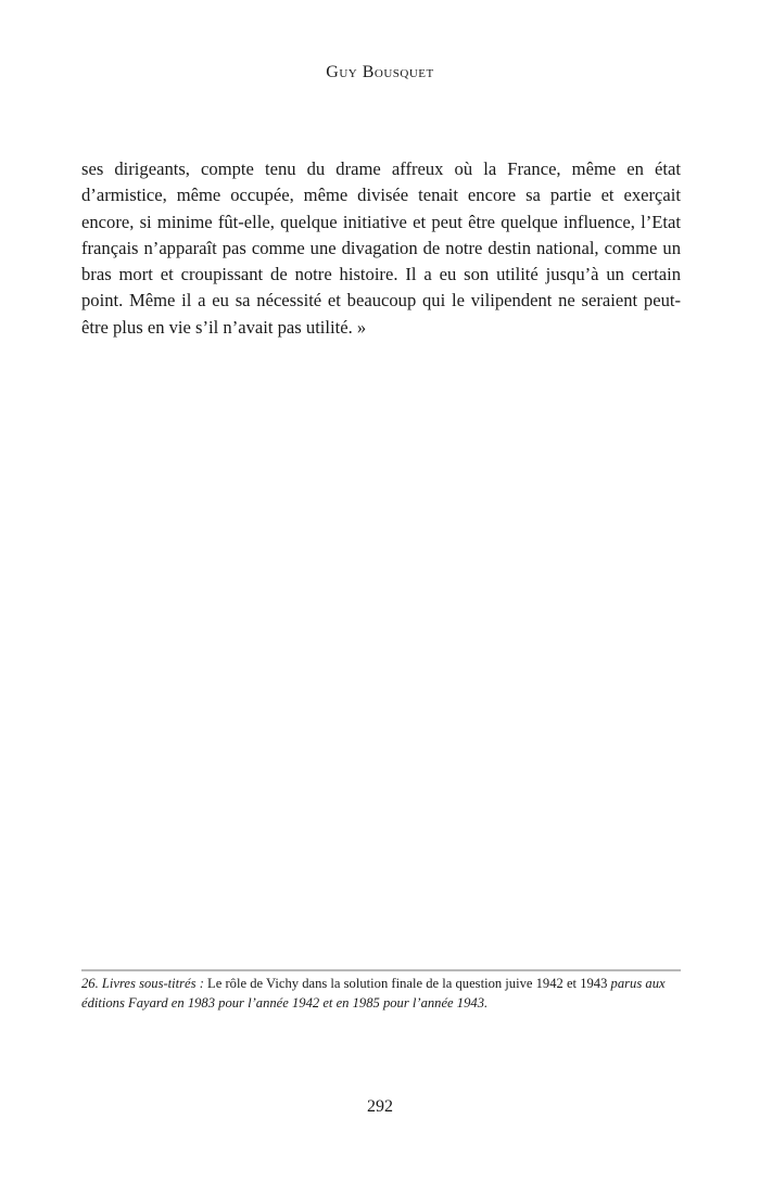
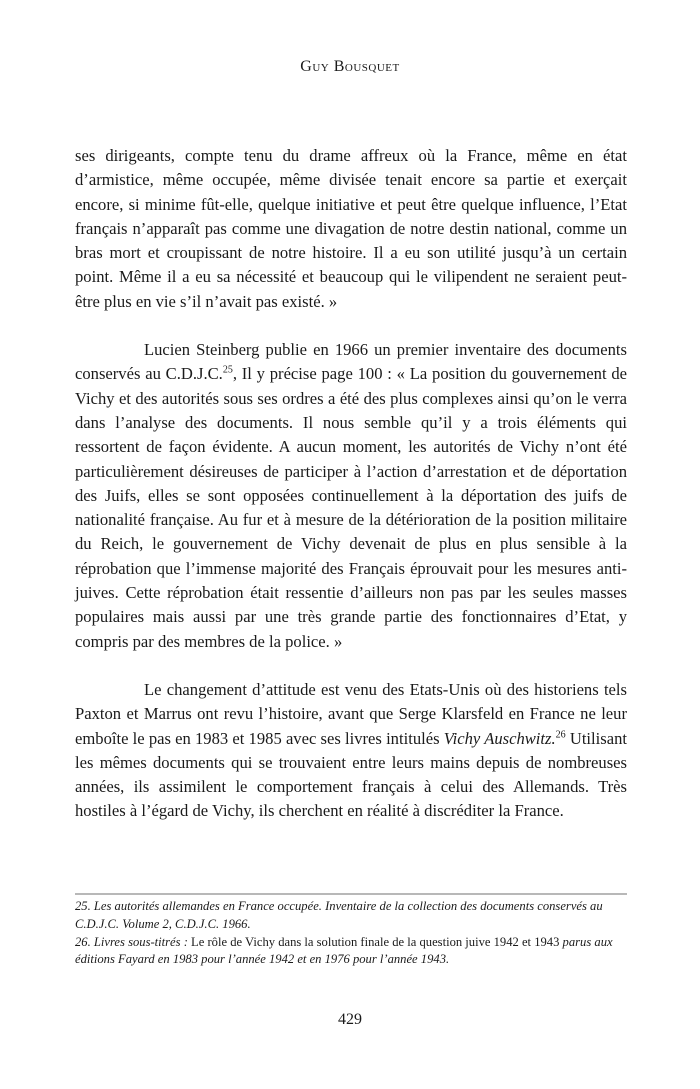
  Guy Bousquet
- ses dirigeants, compte tenu du drame affreux où la France, même en état d’armistice, même occupée, même divisée tenait encore sa partie et exerçait encore, si minime fût-elle, quelque initiative et peut être quelque influence, l’Etat français n’apparaît pas comme une divagation de notre destin national, comme un bras mort et croupissant de notre histoire. Il a eu son utilité jusqu’à un certain point. Même il a eu sa nécessité et beaucoup qui le vilipendent ne seraient peut-être plus en vie s’il n’avait pas utilité. »
+ ses dirigeants, compte tenu du drame affreux où la France, même en état d’armistice, même occupée, même divisée tenait encore sa partie et exerçait encore, si minime fût-elle, quelque initiative et peut être quelque influence, l’Etat français n’apparaît pas comme une divagation de notre destin national, comme un bras mort et croupissant de notre histoire. Il a eu son utilité jusqu’à un certain point. Même il a eu sa nécessité et beaucoup qui le vilipendent ne seraient peut-être plus en vie s’il n’avait pas existé. »
+ Lucien Steinberg publie en 1966 un premier inventaire des documents conservés au C.D.J.C.25, Il y précise page 100 : « La position du gouvernement de Vichy et des autorités sous ses ordres a été des plus complexes ainsi qu’on le verra dans l’analyse des documents. Il nous semble qu’il y a trois éléments qui ressortent de façon évidente. A aucun moment, les autorités de Vichy n’ont été particulièrement désireuses de participer à l’action d’arrestation et de déportation des Juifs, elles se sont opposées continuellement à la déportation des juifs de nationalité française. Au fur et à mesure de la détérioration de la position militaire du Reich, le gouvernement de Vichy devenait de plus en plus sensible à la réprobation que l’immense majorité des Français éprouvait pour les mesures anti-juives. Cette réprobation était ressentie d’ailleurs non pas par les seules masses populaires mais aussi par une très grande partie des fonctionnaires d’Etat, y compris par des membres de la police. »
+ Le changement d’attitude est venu des Etats-Unis où des historiens tels Paxton et Marrus ont revu l’histoire, avant que Serge Klarsfeld en France ne leur emboîte le pas en 1983 et 1985 avec ses livres intitulés Vichy Auschwitz.26 Utilisant les mêmes documents qui se trouvaient entre leurs mains depuis de nombreuses années, ils assimilent le comportement français à celui des Allemands. Très hostiles à l’égard de Vichy, ils cherchent en réalité à discréditer la France.
+ 25. Les autorités allemandes en France occupée. Inventaire de la collection des documents conservés au C.D.J.C. Volume 2, C.D.J.C. 1966.
- 26. Livres sous-titrés : Le rôle de Vichy dans la solution finale de la question juive 1942 et 1943 parus aux éditions Fayard en 1983 pour l’année 1942 et en 1985 pour l’année 1943.
+ 26. Livres sous-titrés : Le rôle de Vichy dans la solution finale de la question juive 1942 et 1943 parus aux éditions Fayard en 1983 pour l’année 1942 et en 1976 pour l’année 1943.
- 292
+ 429
